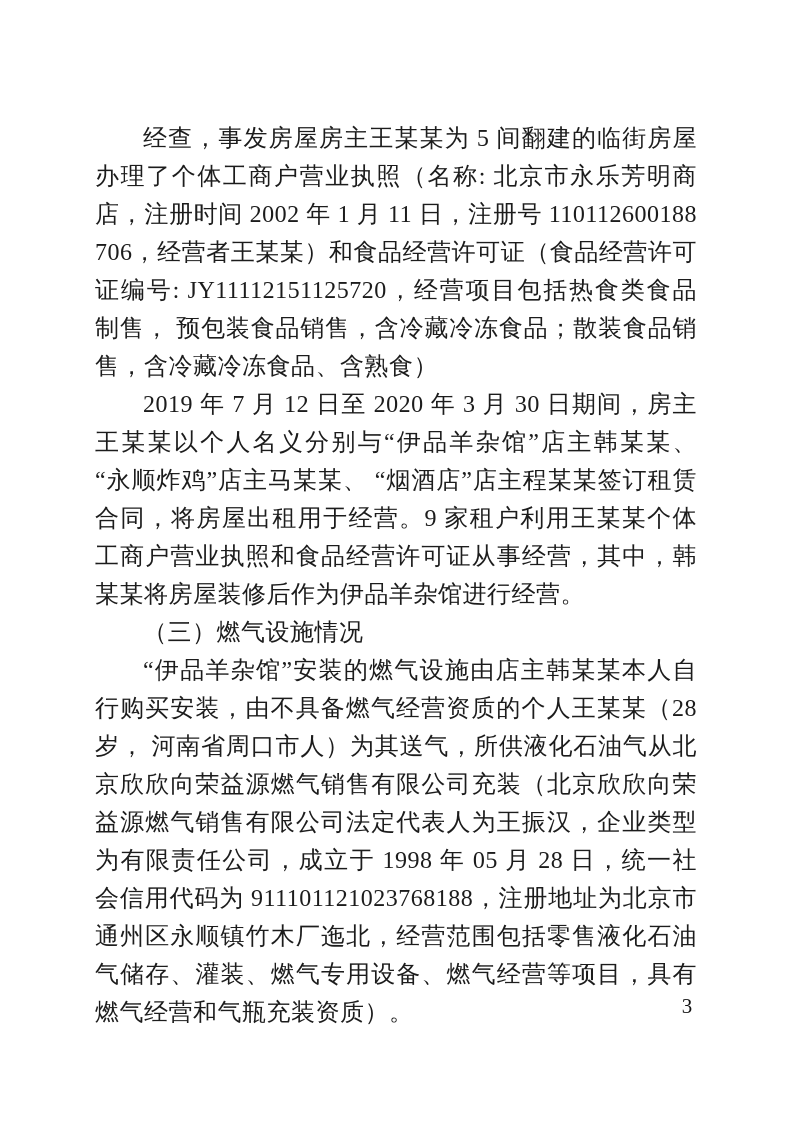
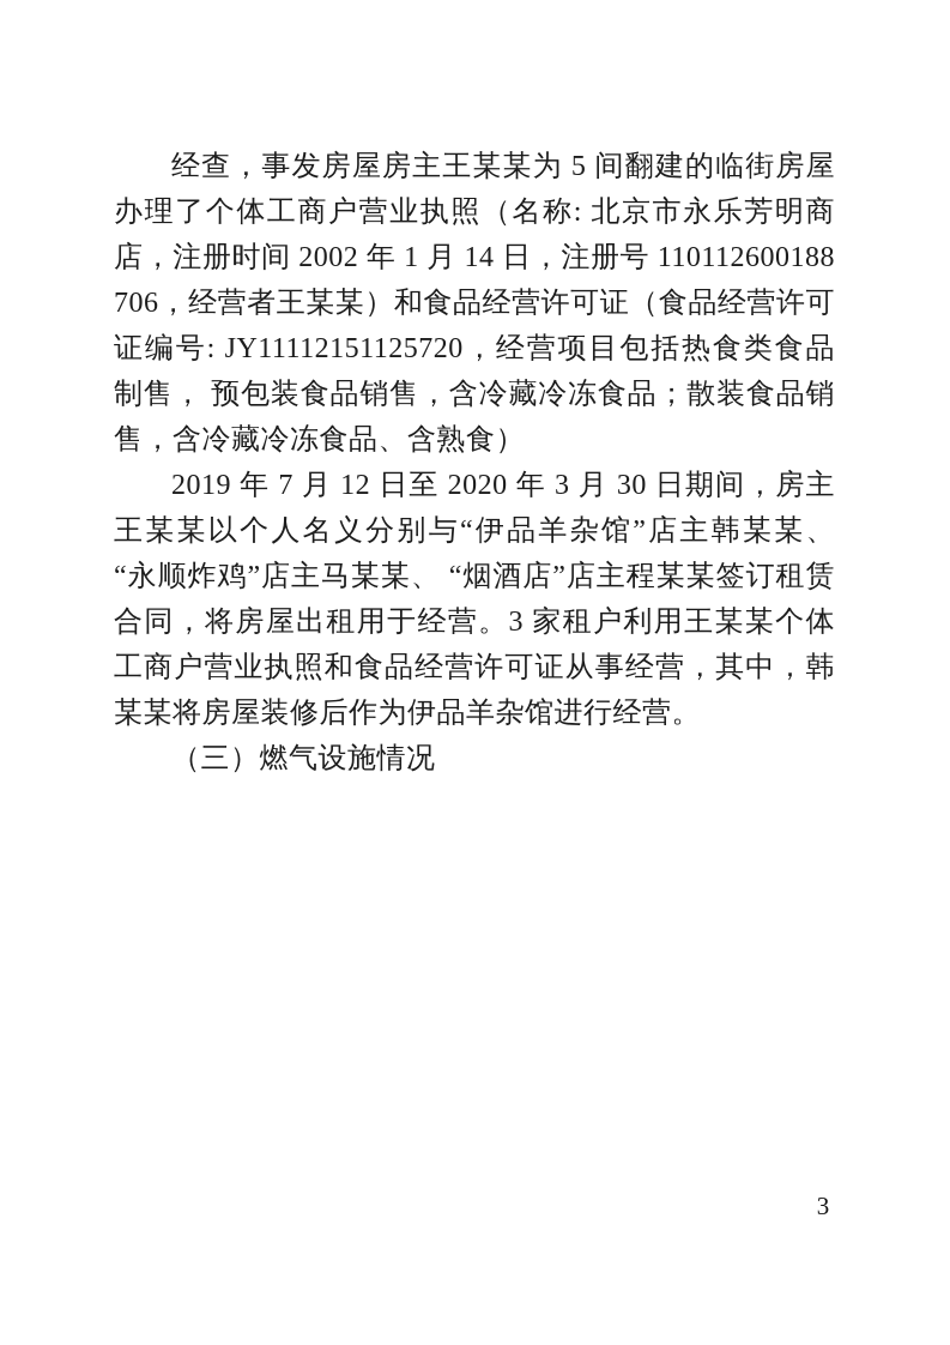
- 经查，事发房屋房主王某某为 5 间翻建的临街房屋办理了个体工商户营业执照（名称: 北京市永乐芳明商店，注册时间 2002 年 1 月 11 日，注册号 110112600188706，经营者王某某）和食品经营许可证（食品经营许可证编号: JY11112151125720，经营项目包括热食类食品制售， 预包装食品销售，含冷藏冷冻食品；散装食品销售，含冷藏冷冻食品、含熟食）
+ 经查，事发房屋房主王某某为 5 间翻建的临街房屋办理了个体工商户营业执照（名称: 北京市永乐芳明商店，注册时间 2002 年 1 月 14 日，注册号 110112600188706，经营者王某某）和食品经营许可证（食品经营许可证编号: JY11112151125720，经营项目包括热食类食品制售， 预包装食品销售，含冷藏冷冻食品；散装食品销售，含冷藏冷冻食品、含熟食）
- 2019 年 7 月 12 日至 2020 年 3 月 30 日期间，房主王某某以个人名义分别与“伊品羊杂馆”店主韩某某、 “永顺炸鸡”店主马某某、 “烟酒店”店主程某某签订租赁合同，将房屋出租用于经营。9 家租户利用王某某个体工商户营业执照和食品经营许可证从事经营，其中，韩某某将房屋装修后作为伊品羊杂馆进行经营。
+ 2019 年 7 月 12 日至 2020 年 3 月 30 日期间，房主王某某以个人名义分别与“伊品羊杂馆”店主韩某某、 “永顺炸鸡”店主马某某、 “烟酒店”店主程某某签订租赁合同，将房屋出租用于经营。3 家租户利用王某某个体工商户营业执照和食品经营许可证从事经营，其中，韩某某将房屋装修后作为伊品羊杂馆进行经营。
  （三）燃气设施情况
- “伊品羊杂馆”安装的燃气设施由店主韩某某本人自行购买安装，由不具备燃气经营资质的个人王某某（28 岁， 河南省周口市人）为其送气，所供液化石油气从北京欣欣向荣益源燃气销售有限公司充装（北京欣欣向荣益源燃气销售有限公司法定代表人为王振汉，企业类型为有限责任公司，成立于 1998 年 05 月 28 日，统一社会信用代码为 911101121023768188，注册地址为北京市通州区永顺镇竹木厂迤北，经营范围包括零售液化石油气储存、灌装、燃气专用设备、燃气经营等项目，具有燃气经营和气瓶充装资质）。
  3
